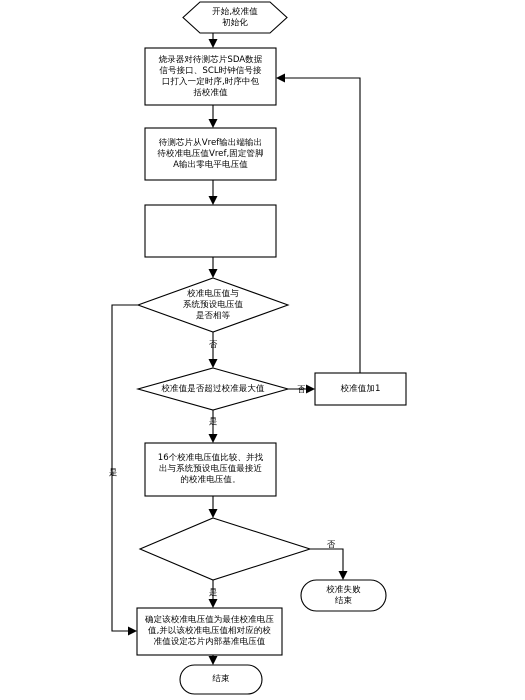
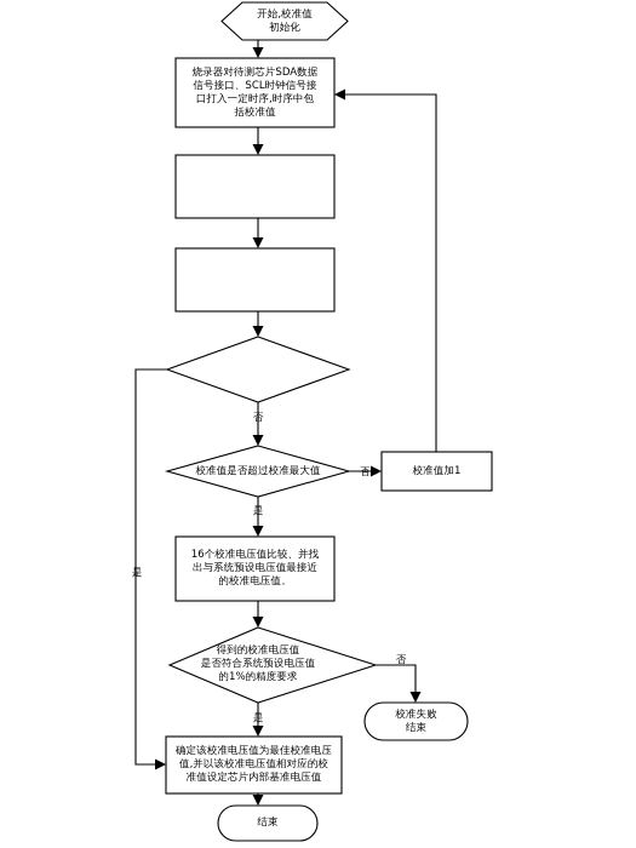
  开始,校准值
  初始化
  烧录器对待测芯片SDA数据
  信号接口、SCL时钟信号接
  口打入一定时序,时序中包
  括校准值
- 待测芯片从Vref输出端输出
- 待校准电压值Vref,固定管脚
- A输出零电平电压值
- 校准电压值与
- 系统预设电压值
- 是否相等
  校准值是否超过校准最大值
  校准值加1
  16个校准电压值比较、并找
  出与系统预设电压值最接近
  的校准电压值。
+ 得到的校准电压值
+ 是否符合系统预设电压值
+ 的1%的精度要求
  校准失败
  结束
  确定该校准电压值为最佳校准电压
  值,并以该校准电压值相对应的校
  准值设定芯片内部基准电压值
  结束
  否
  是
  否
  是
  否
  是
